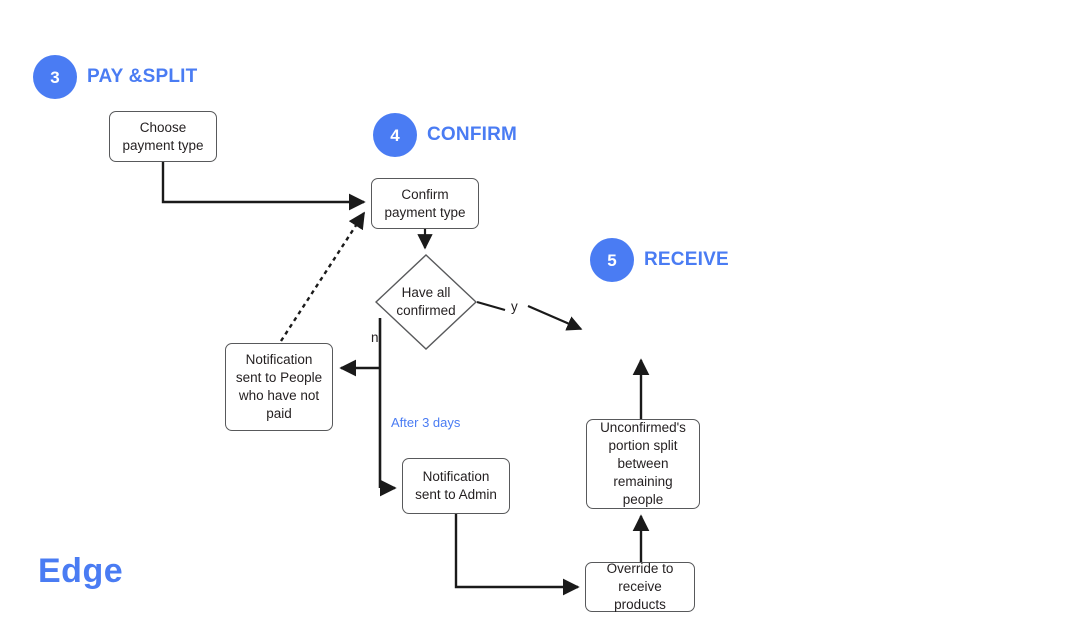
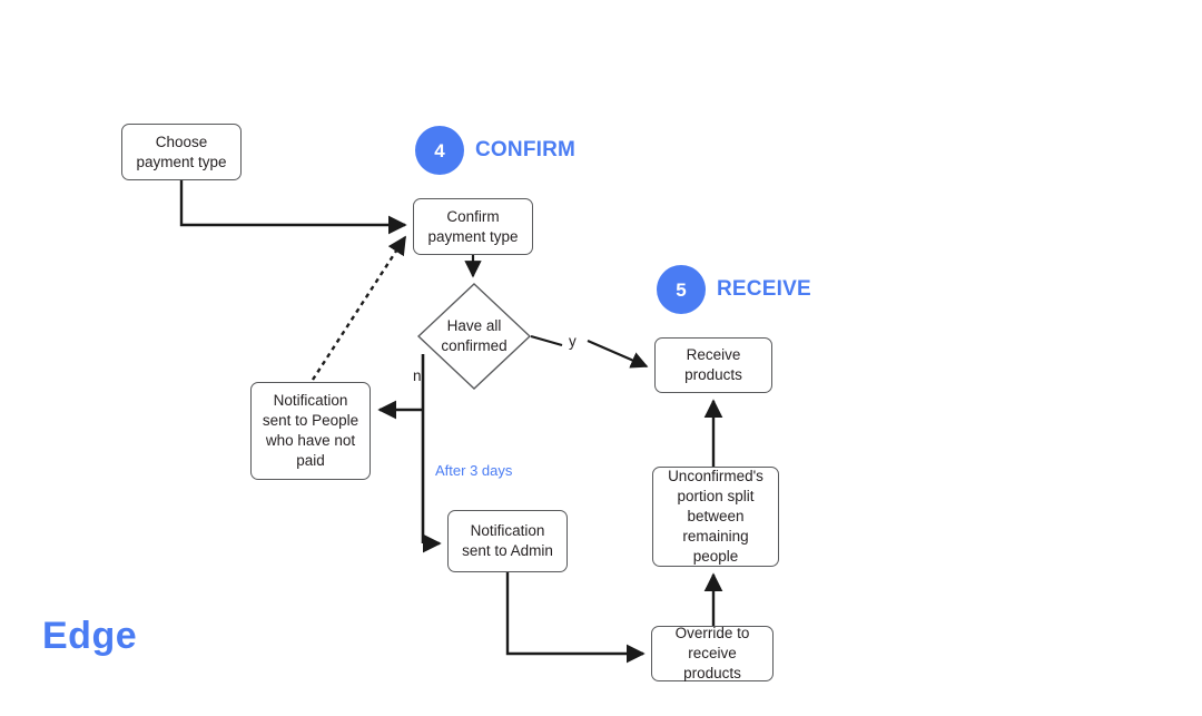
- 3
- PAY &SPLIT
  4
  CONFIRM
  5
  RECEIVE
  Choose
  payment type
  Confirm
  payment type
  Notification
  sent to People
  who have not
  paid
  Notification
  sent to Admin
+ Receive
+ products
  Unconfirmed's
  portion split
  between
  remaining people
  Override to
  receive products
  Have all
  confirmed
  y
  n
  After 3 days
  Edge
